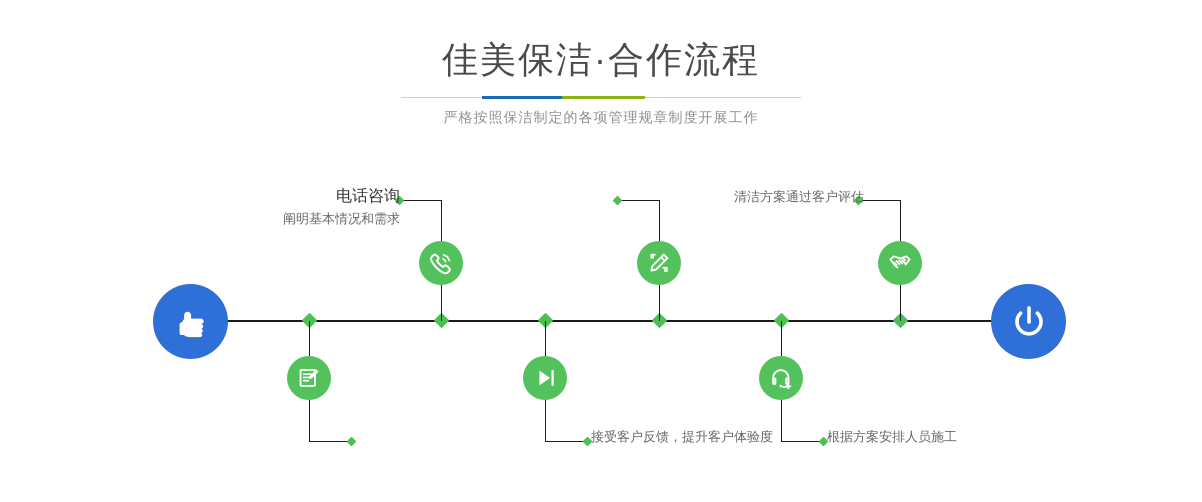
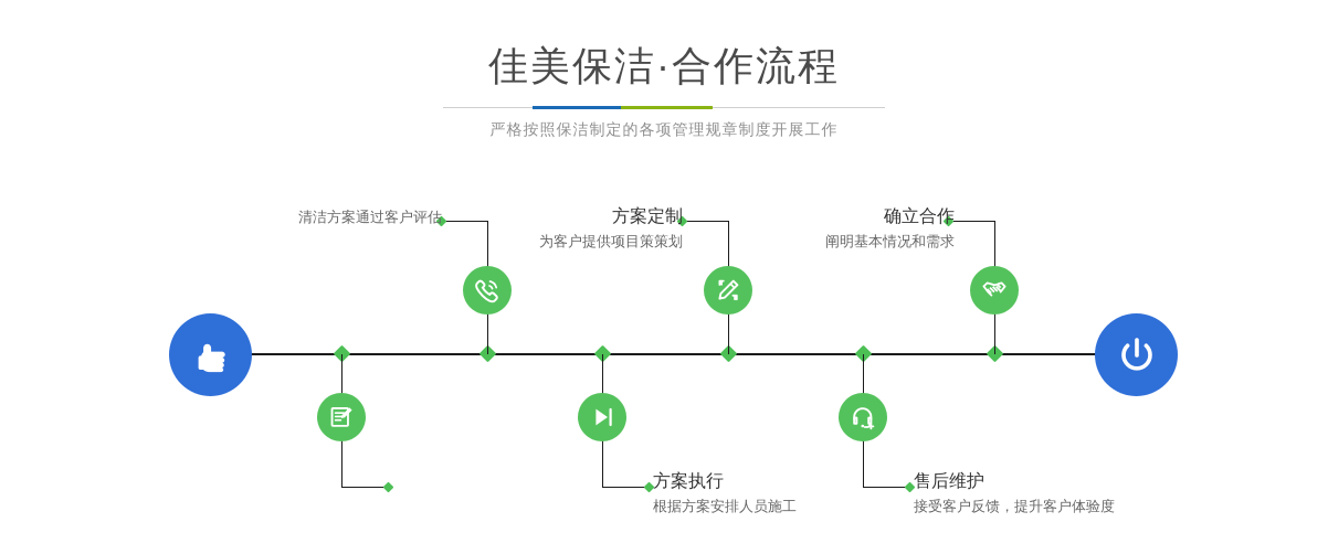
  佳美保洁·合作流程
  严格按照保洁制定的各项管理规章制度开展工作
- 电话咨询
- 阐明基本情况和需求
+ 清洁方案通过客户评估
+ 方案定制
+ 为客户提供项目策策划
+ 确立合作
- 清洁方案通过客户评估
+ 阐明基本情况和需求
+ 方案执行
- 接受客户反馈，提升客户体验度
+ 根据方案安排人员施工
+ 售后维护
- 根据方案安排人员施工
+ 接受客户反馈，提升客户体验度
